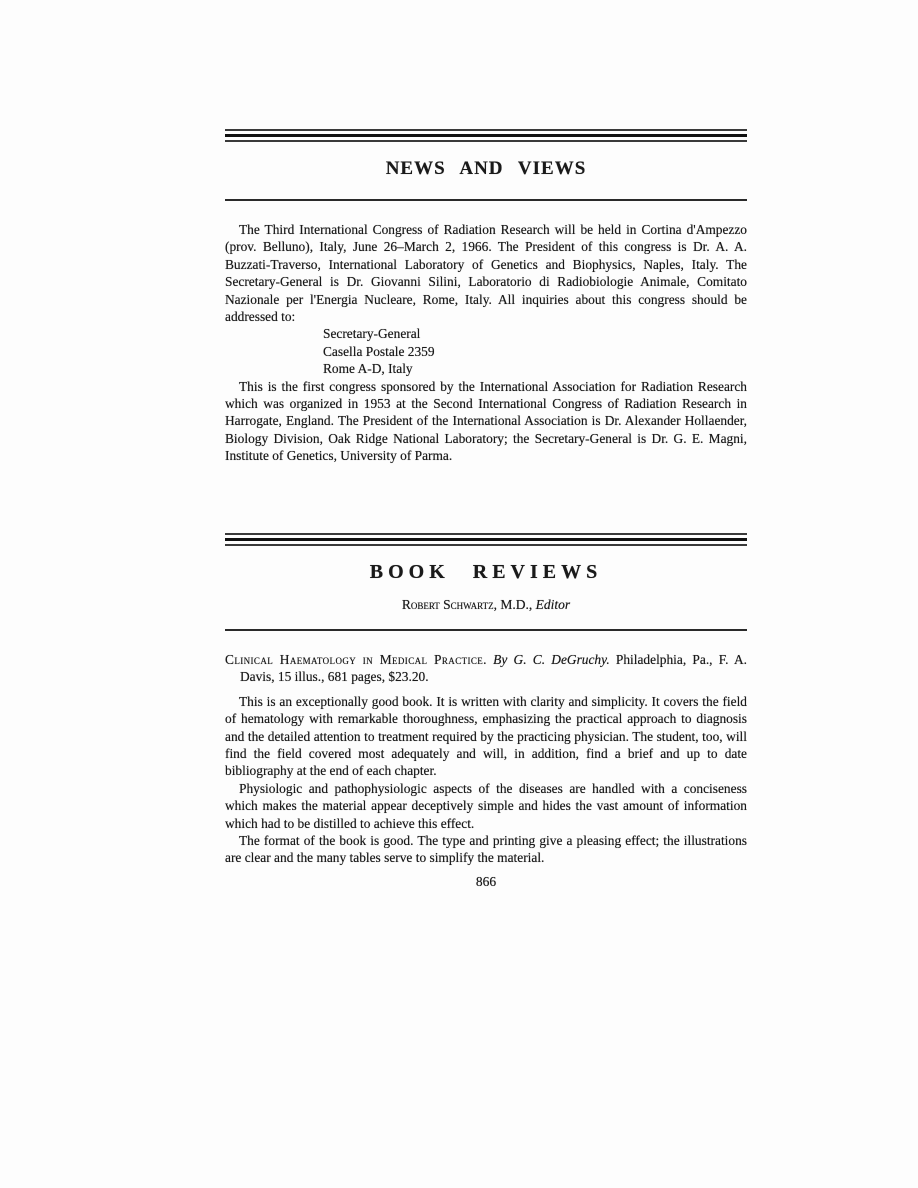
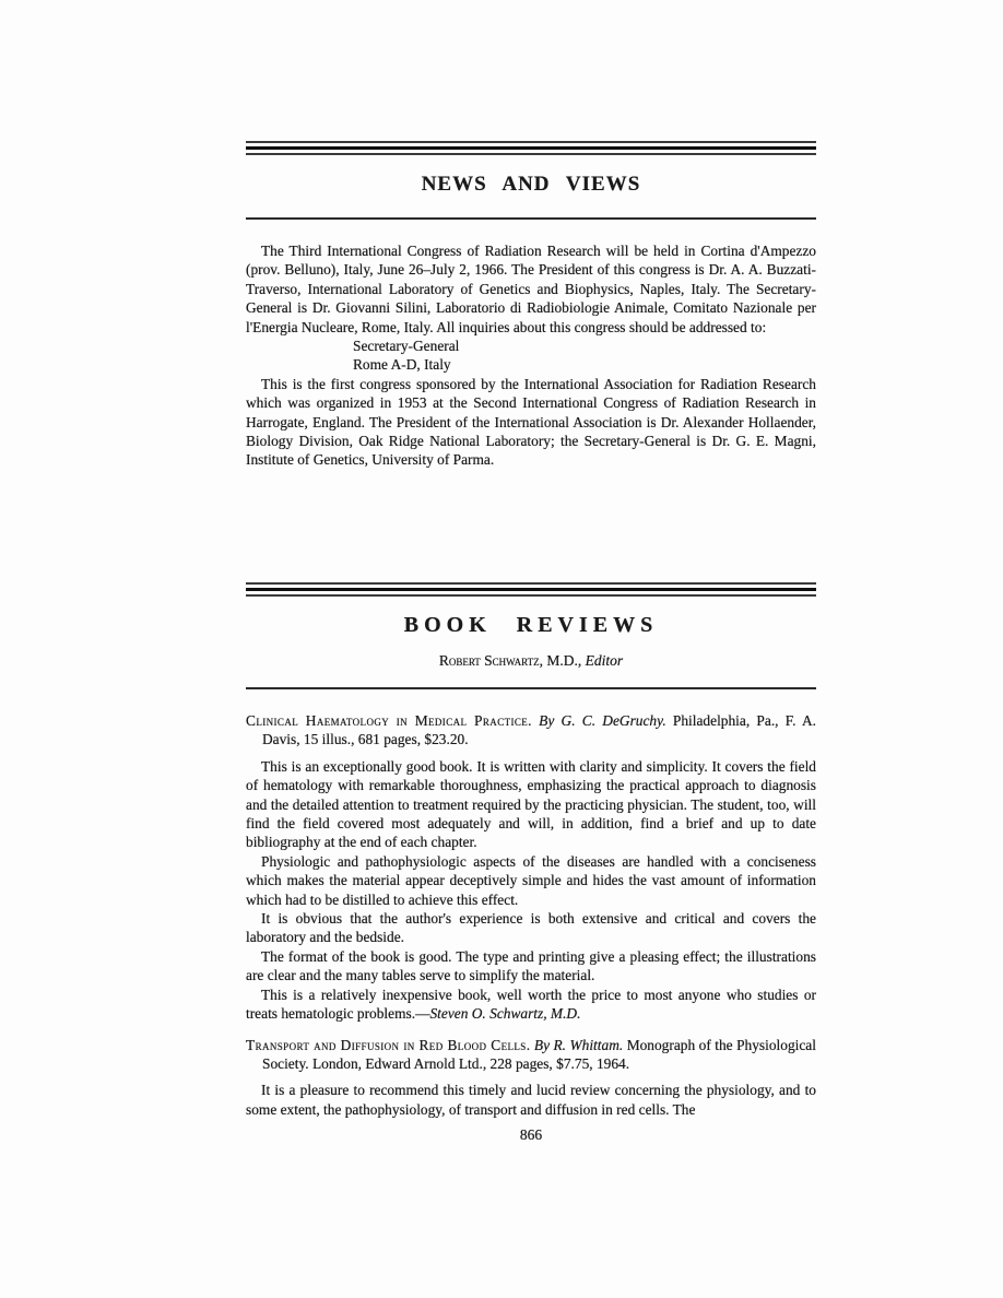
  NEWS AND VIEWS
- The Third International Congress of Radiation Research will be held in Cortina d'Ampezzo (prov. Belluno), Italy, June 26–March 2, 1966. The President of this congress is Dr. A. A. Buzzati-Traverso, International Laboratory of Genetics and Biophysics, Naples, Italy. The Secretary-General is Dr. Giovanni Silini, Laboratorio di Radiobiologie Animale, Comitato Nazionale per l'Energia Nucleare, Rome, Italy. All inquiries about this congress should be addressed to:
+ The Third International Congress of Radiation Research will be held in Cortina d'Ampezzo (prov. Belluno), Italy, June 26–July 2, 1966. The President of this congress is Dr. A. A. Buzzati-Traverso, International Laboratory of Genetics and Biophysics, Naples, Italy. The Secretary-General is Dr. Giovanni Silini, Laboratorio di Radiobiologie Animale, Comitato Nazionale per l'Energia Nucleare, Rome, Italy. All inquiries about this congress should be addressed to:
  Secretary-General
- Casella Postale 2359
  Rome A-D, Italy
  This is the first congress sponsored by the International Association for Radiation Research which was organized in 1953 at the Second International Congress of Radiation Research in Harrogate, England. The President of the International Association is Dr. Alexander Hollaender, Biology Division, Oak Ridge National Laboratory; the Secretary-General is Dr. G. E. Magni, Institute of Genetics, University of Parma.
  BOOK REVIEWS
  Robert Schwartz, M.D., Editor
  Clinical Haematology in Medical Practice. By G. C. DeGruchy. Philadelphia, Pa., F. A. Davis, 15 illus., 681 pages, $23.20.
  This is an exceptionally good book. It is written with clarity and simplicity. It covers the field of hematology with remarkable thoroughness, emphasizing the practical approach to diagnosis and the detailed attention to treatment required by the practicing physician. The student, too, will find the field covered most adequately and will, in addition, find a brief and up to date bibliography at the end of each chapter.
  Physiologic and pathophysiologic aspects of the diseases are handled with a conciseness which makes the material appear deceptively simple and hides the vast amount of information which had to be distilled to achieve this effect.
+ It is obvious that the author's experience is both extensive and critical and covers the laboratory and the bedside.
  The format of the book is good. The type and printing give a pleasing effect; the illustrations are clear and the many tables serve to simplify the material.
+ This is a relatively inexpensive book, well worth the price to most anyone who studies or treats hematologic problems.—Steven O. Schwartz, M.D.
+ Transport and Diffusion in Red Blood Cells. By R. Whittam. Monograph of the Physiological Society. London, Edward Arnold Ltd., 228 pages, $7.75, 1964.
+ It is a pleasure to recommend this timely and lucid review concerning the physiology, and to some extent, the pathophysiology, of transport and diffusion in red cells. The
  866
